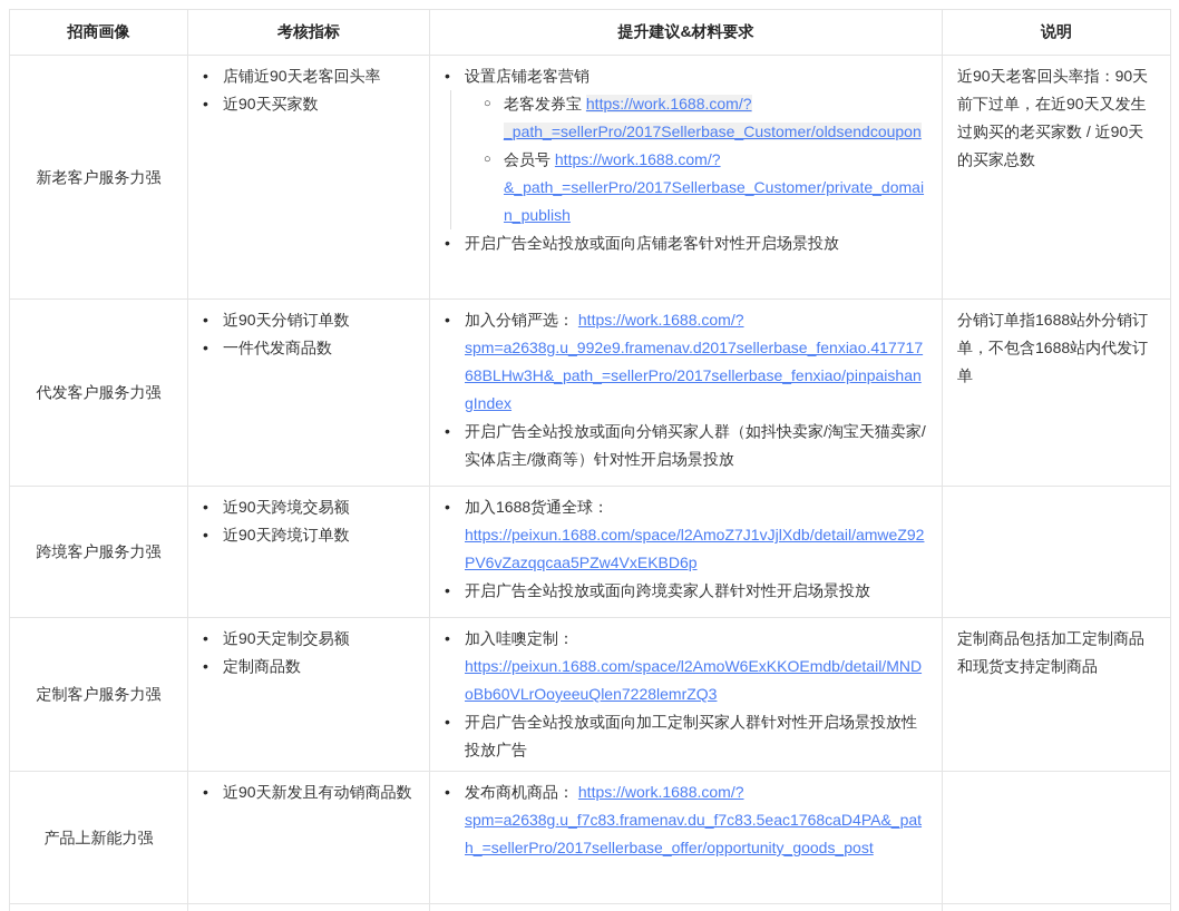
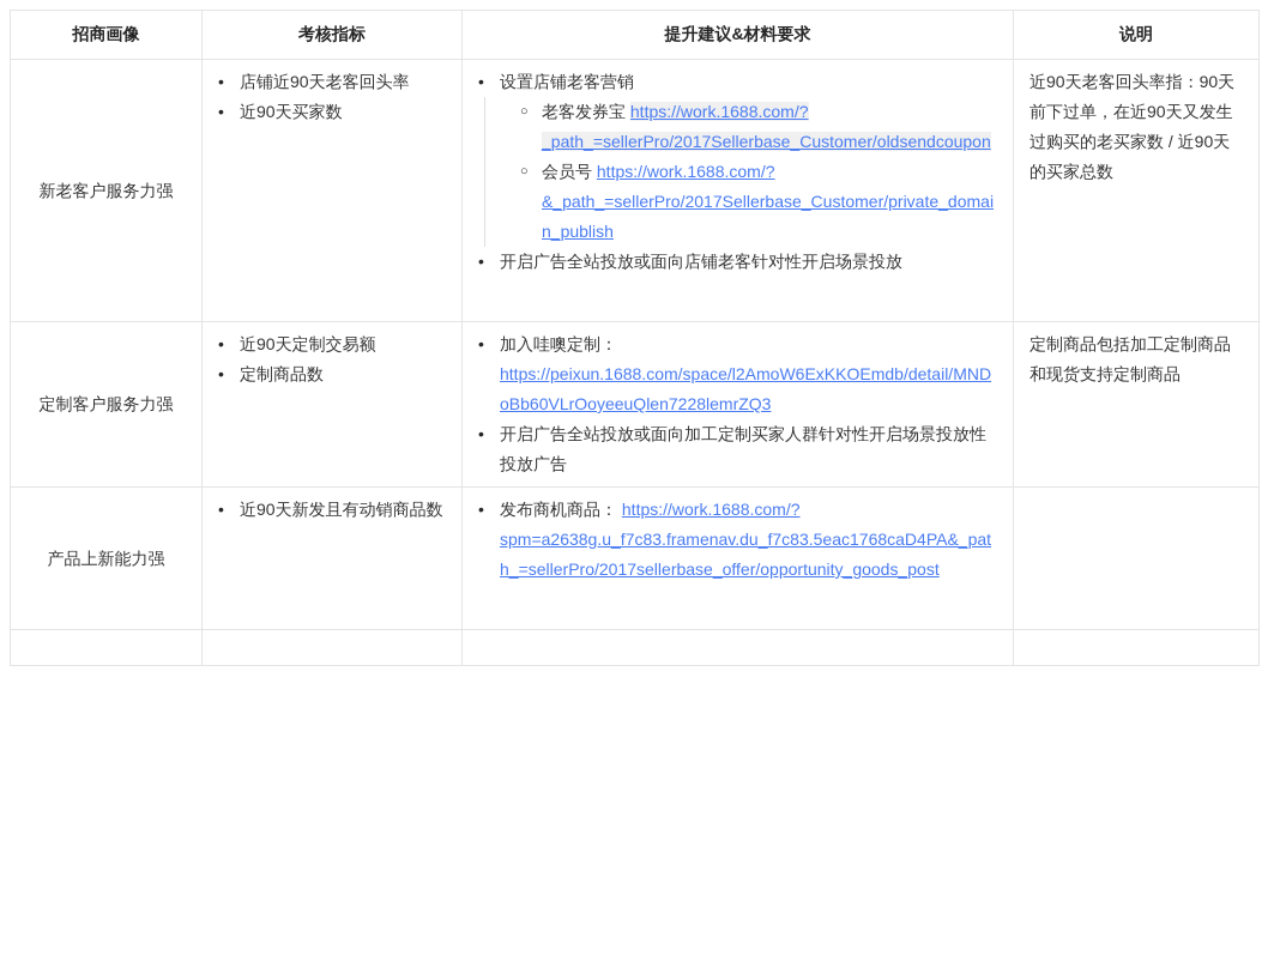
  招商画像	考核指标	提升建议&材料要求	说明
  新老客户服务力强	• 店铺近90天老客回头率• 近90天买家数	• 设置店铺老客营销○ 老客发券宝 https://work.1688.com/?_path_=sellerPro/2017Sellerbase_Customer/oldsendcoupon○ 会员号 https://work.1688.com/?&_path_=sellerPro/2017Sellerbase_Customer/private_domain_publish• 开启广告全站投放或面向店铺老客针对性开启场景投放	近90天老客回头率指：90天前下过单，在近90天又发生过购买的老买家数 / 近90天的买家总数
- 代发客户服务力强	• 近90天分销订单数• 一件代发商品数	• 加入分销严选： https://work.1688.com/?spm=a2638g.u_992e9.framenav.d2017sellerbase_fenxiao.41771768BLHw3H&_path_=sellerPro/2017sellerbase_fenxiao/pinpaishangIndex• 开启广告全站投放或面向分销买家人群（如抖快卖家/淘宝天猫卖家/实体店主/微商等）针对性开启场景投放	分销订单指1688站外分销订单，不包含1688站内代发订单
- 跨境客户服务力强	• 近90天跨境交易额• 近90天跨境订单数	• 加入1688货通全球：https://peixun.1688.com/space/l2AmoZ7J1vJjlXdb/detail/amweZ92PV6vZazqqcaa5PZw4VxEKBD6p• 开启广告全站投放或面向跨境卖家人群针对性开启场景投放
  定制客户服务力强	• 近90天定制交易额• 定制商品数	• 加入哇噢定制：https://peixun.1688.com/space/l2AmoW6ExKKOEmdb/detail/MNDoBb60VLrOoyeeuQlen7228lemrZQ3• 开启广告全站投放或面向加工定制买家人群针对性开启场景投放性投放广告	定制商品包括加工定制商品和现货支持定制商品
  产品上新能力强	• 近90天新发且有动销商品数	• 发布商机商品： https://work.1688.com/?spm=a2638g.u_f7c83.framenav.du_f7c83.5eac1768caD4PA&_path_=sellerPro/2017sellerbase_offer/opportunity_goods_post
